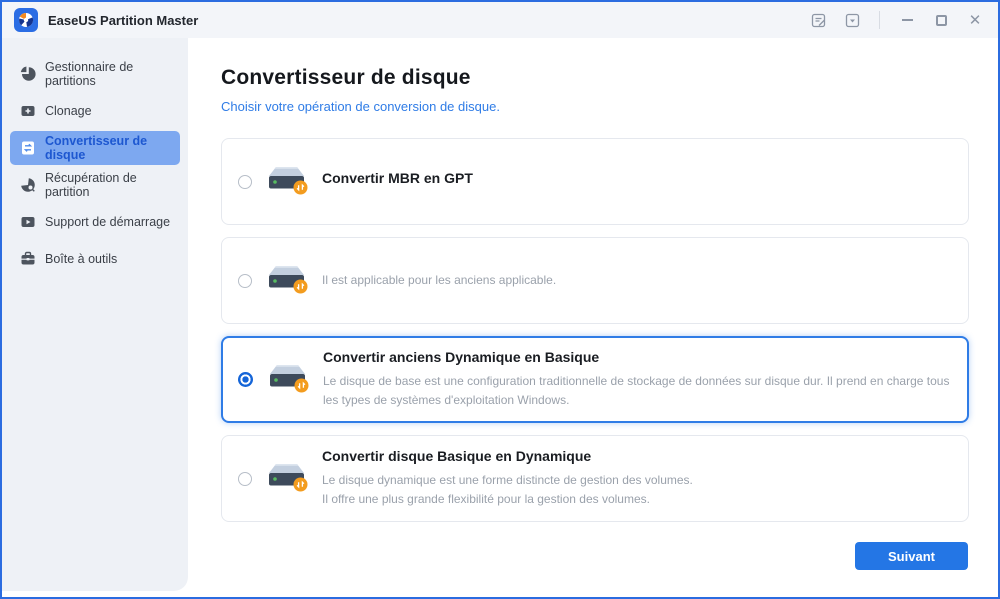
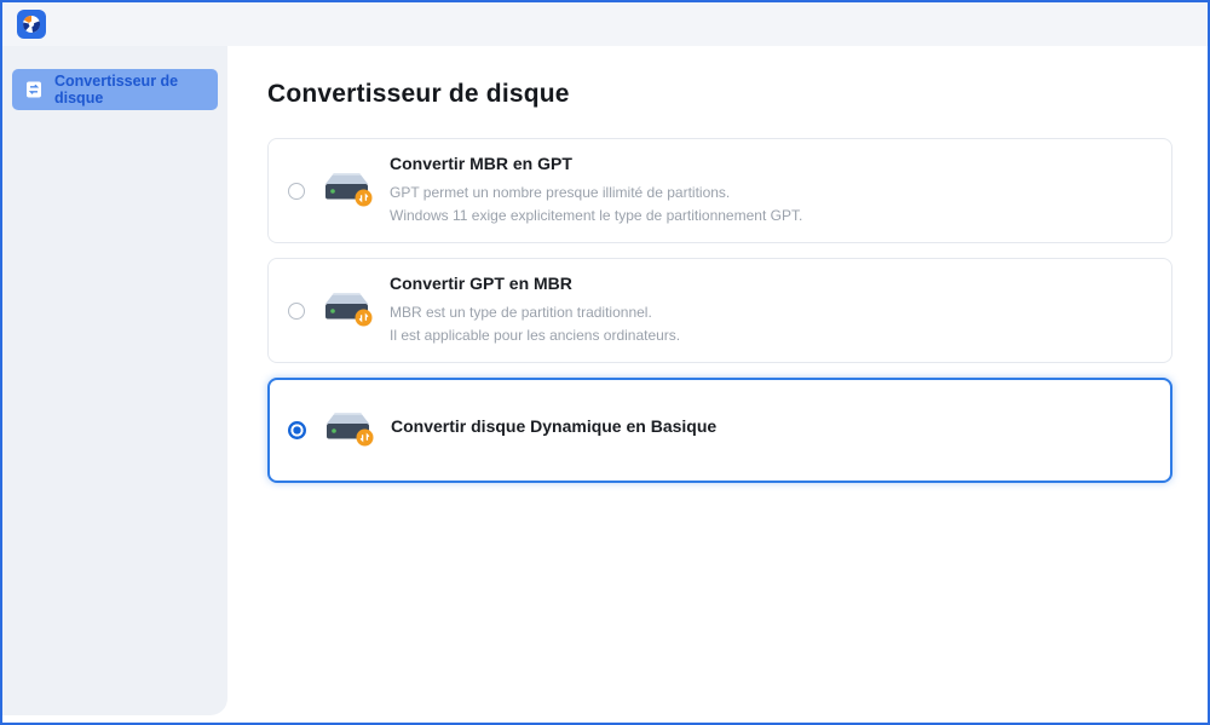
- EaseUS Partition Master
- ✕
- Gestionnaire de partitions
- Clonage
  Convertisseur de disque
- Récupération de partition
- Support de démarrage
- Boîte à outils
  Convertisseur de disque
- Choisir votre opération de conversion de disque.
  Convertir MBR en GPT
+ GPT permet un nombre presque illimité de partitions.
+ Windows 11 exige explicitement le type de partitionnement GPT.
+ Convertir GPT en MBR
+ MBR est un type de partition traditionnel.
- Il est applicable pour les anciens applicable.
+ Il est applicable pour les anciens ordinateurs.
- Convertir anciens Dynamique en Basique
+ Convertir disque Dynamique en Basique
- Le disque de base est une configuration traditionnelle de stockage de données sur disque dur. Il prend en charge tous les types de systèmes d'exploitation Windows.
- Convertir disque Basique en Dynamique
- Le disque dynamique est une forme distincte de gestion des volumes.
- Il offre une plus grande flexibilité pour la gestion des volumes.
- Suivant
